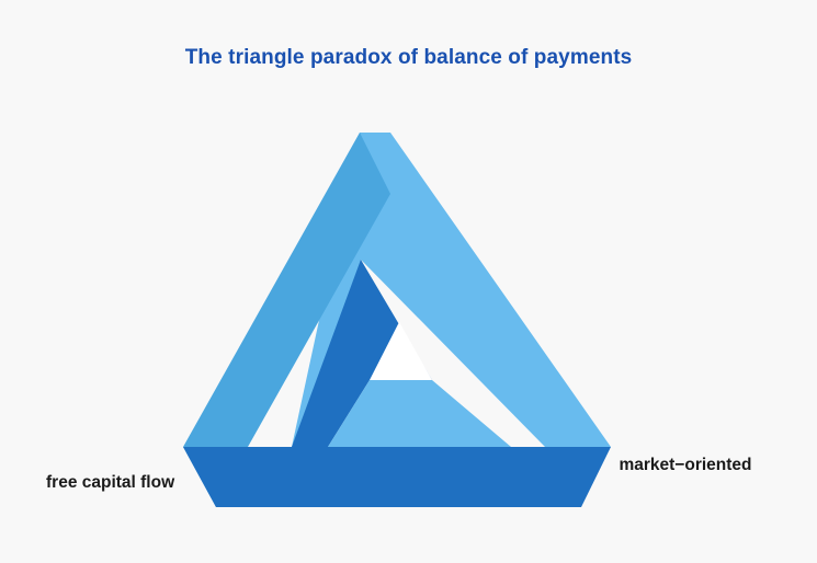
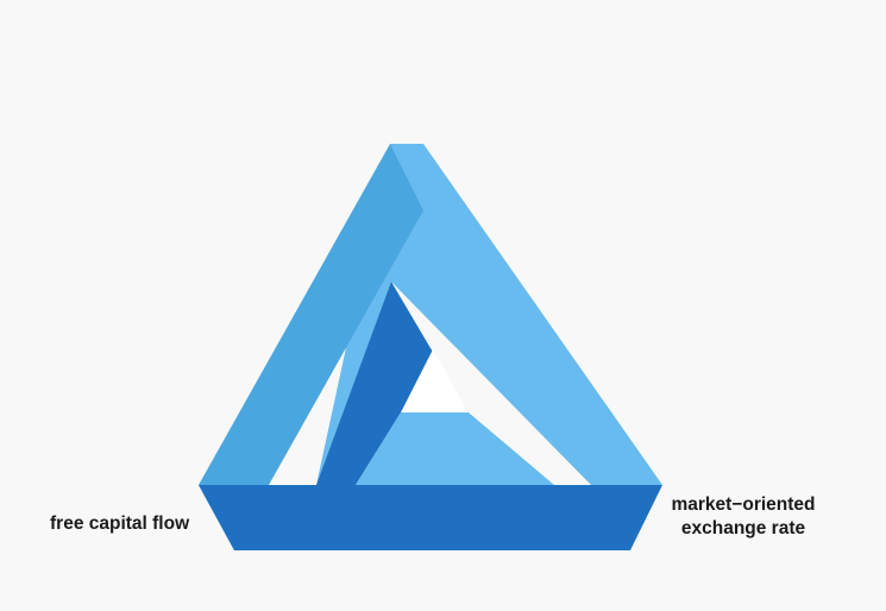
- The triangle paradox of balance of payments
  free capital flow
  market−oriented
+ exchange rate
